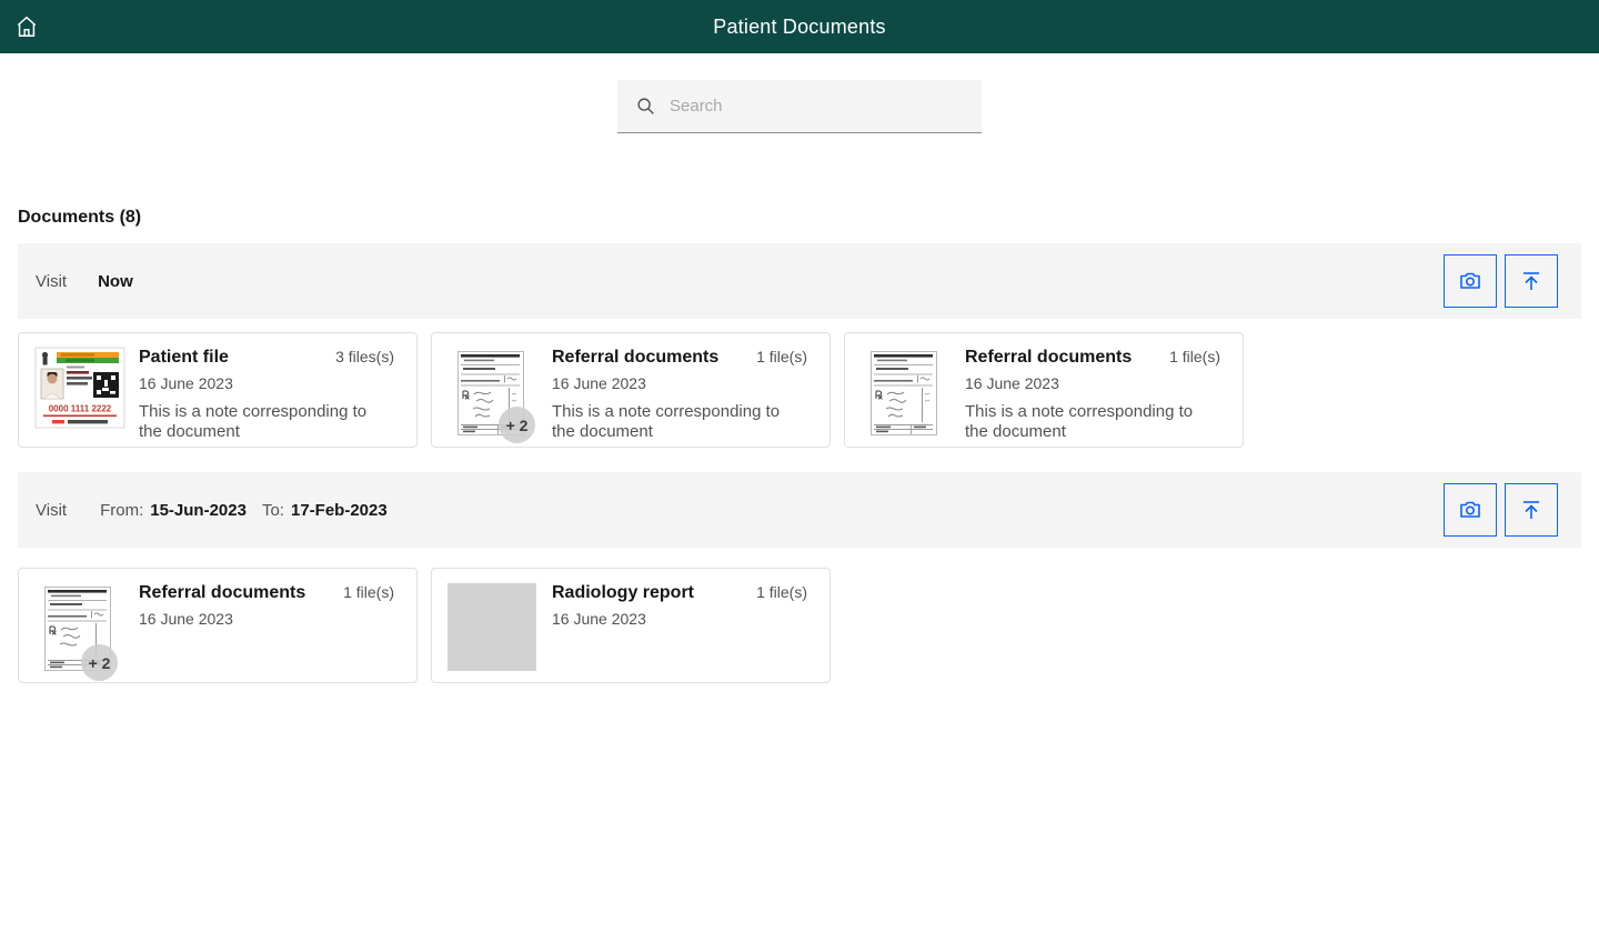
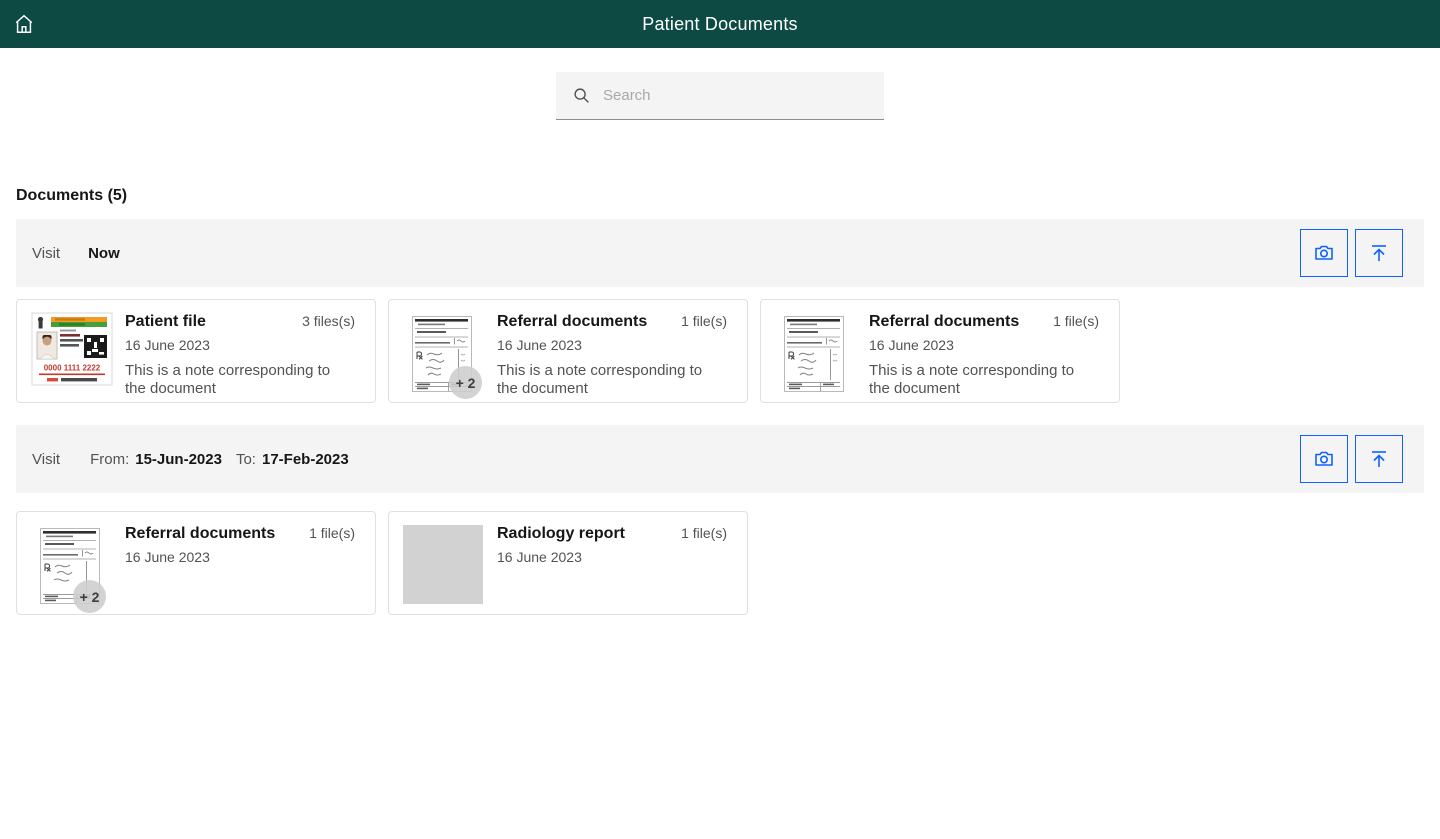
  Patient Documents
  Search
- Documents (8)
+ Documents (5)
  Visit
  Now
  0000 1111 2222
  Patient file
  3 files(s)
  16 June 2023
  This is a note corresponding to the document
  + 2
  Referral documents
  1 file(s)
  16 June 2023
  This is a note corresponding to the document
  Referral documents
  1 file(s)
  16 June 2023
  This is a note corresponding to the document
  Visit
  From:
  15-Jun-2023
  To:
  17-Feb-2023
  + 2
  Referral documents
  1 file(s)
  16 June 2023
  Radiology report
  1 file(s)
  16 June 2023
